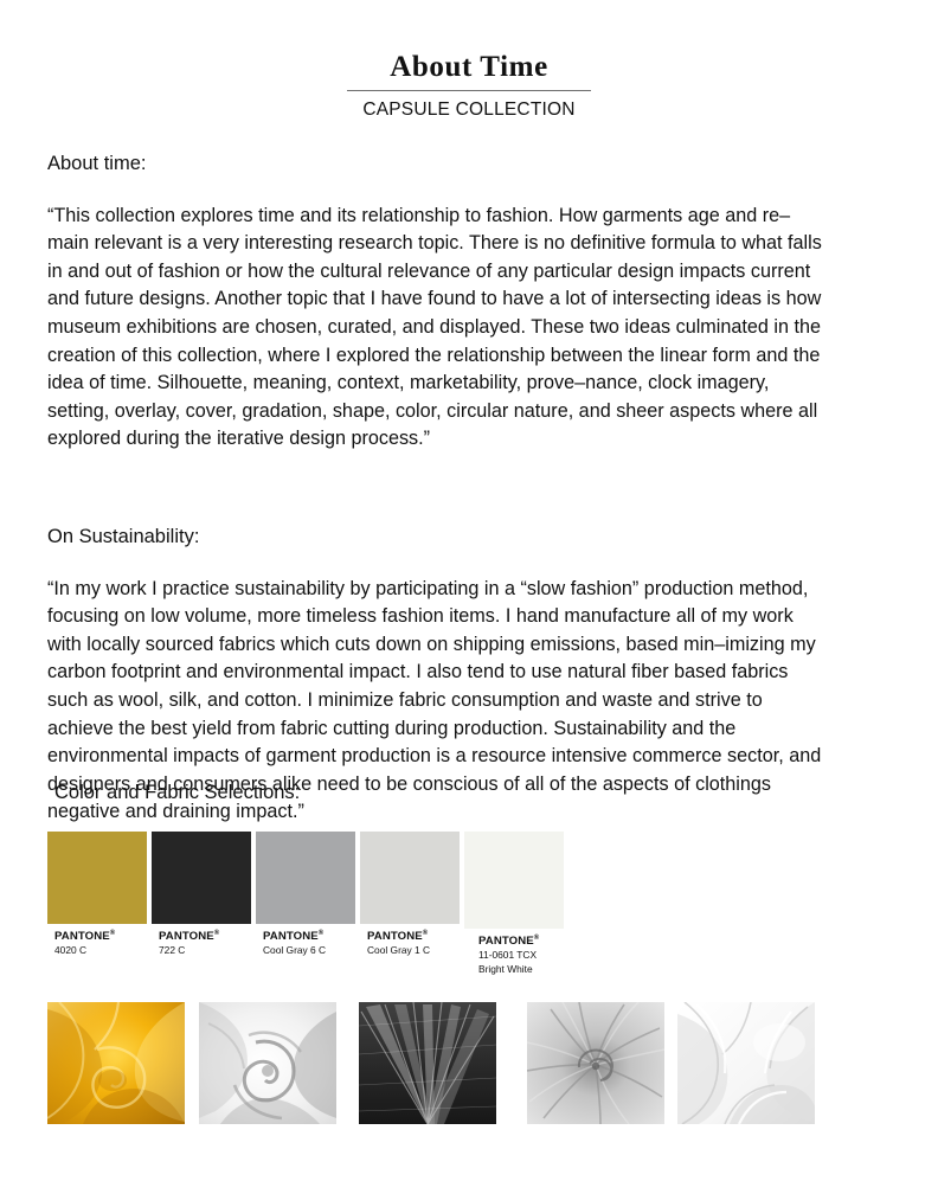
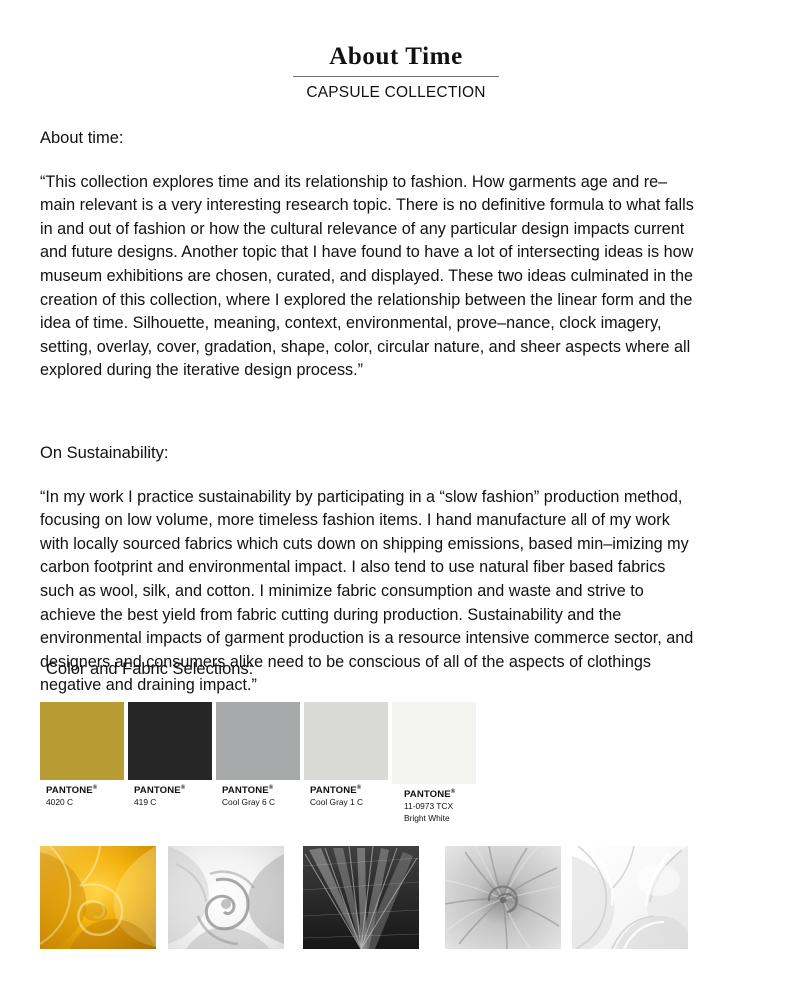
  About Time
  CAPSULE COLLECTION
  About time:
- “This collection explores time and its relationship to fashion. How garments age and re–main relevant is a very interesting research topic. There is no definitive formula to what falls in and out of fashion or how the cultural relevance of any particular design impacts current and future designs. Another topic that I have found to have a lot of intersecting ideas is how museum exhibitions are chosen, curated, and displayed. These two ideas culminated in the creation of this collection, where I explored the relationship between the linear form and the idea of time. Silhouette, meaning, context, marketability, prove–nance, clock imagery, setting, overlay, cover, gradation, shape, color, circular nature, and sheer aspects where all explored during the iterative design process.”
+ “This collection explores time and its relationship to fashion. How garments age and re–main relevant is a very interesting research topic. There is no definitive formula to what falls in and out of fashion or how the cultural relevance of any particular design impacts current and future designs. Another topic that I have found to have a lot of intersecting ideas is how museum exhibitions are chosen, curated, and displayed. These two ideas culminated in the creation of this collection, where I explored the relationship between the linear form and the idea of time. Silhouette, meaning, context, environmental, prove–nance, clock imagery, setting, overlay, cover, gradation, shape, color, circular nature, and sheer aspects where all explored during the iterative design process.”
  On Sustainability:
  “In my work I practice sustainability by participating in a “slow fashion” production method, focusing on low volume, more timeless fashion items. I hand manufacture all of my work with locally sourced fabrics which cuts down on shipping emissions, based min–imizing my carbon footprint and environmental impact. I also tend to use natural fiber based fabrics such as wool, silk, and cotton. I minimize fabric consumption and waste and strive to achieve the best yield from fabric cutting during production. Sustainability and the environmental impacts of garment production is a resource intensive commerce sector, and designers and consumers alike need to be conscious of all of the aspects of clothings negative and draining impact.”
  Color and Fabric Selections:
  PANTONE
  4020 C
  PANTONE
- 722 C
+ 419 C
  PANTONE
  Cool Gray 6 C
  PANTONE
  Cool Gray 1 C
  PANTONE
- 11-0601 TCX
+ 11-0973 TCX
  Bright White
